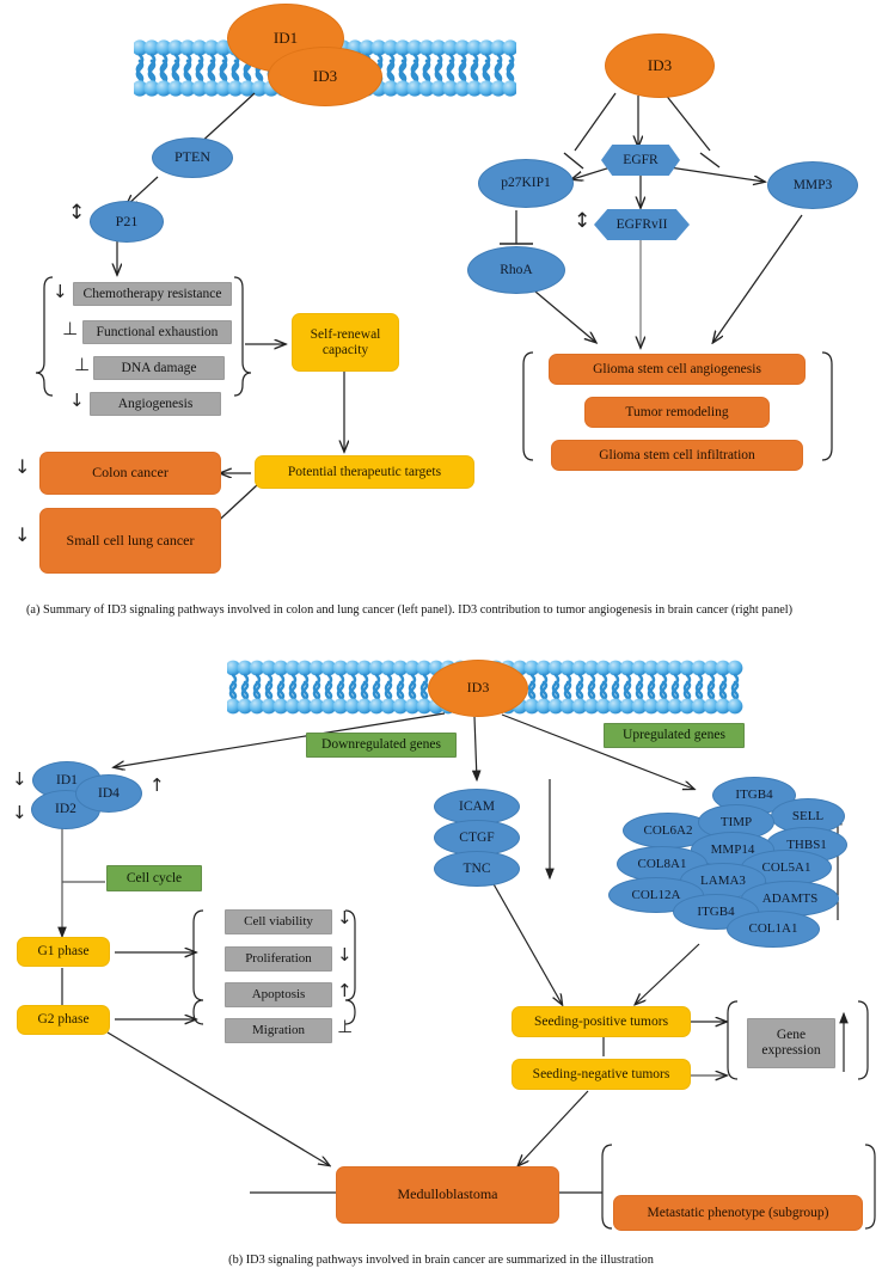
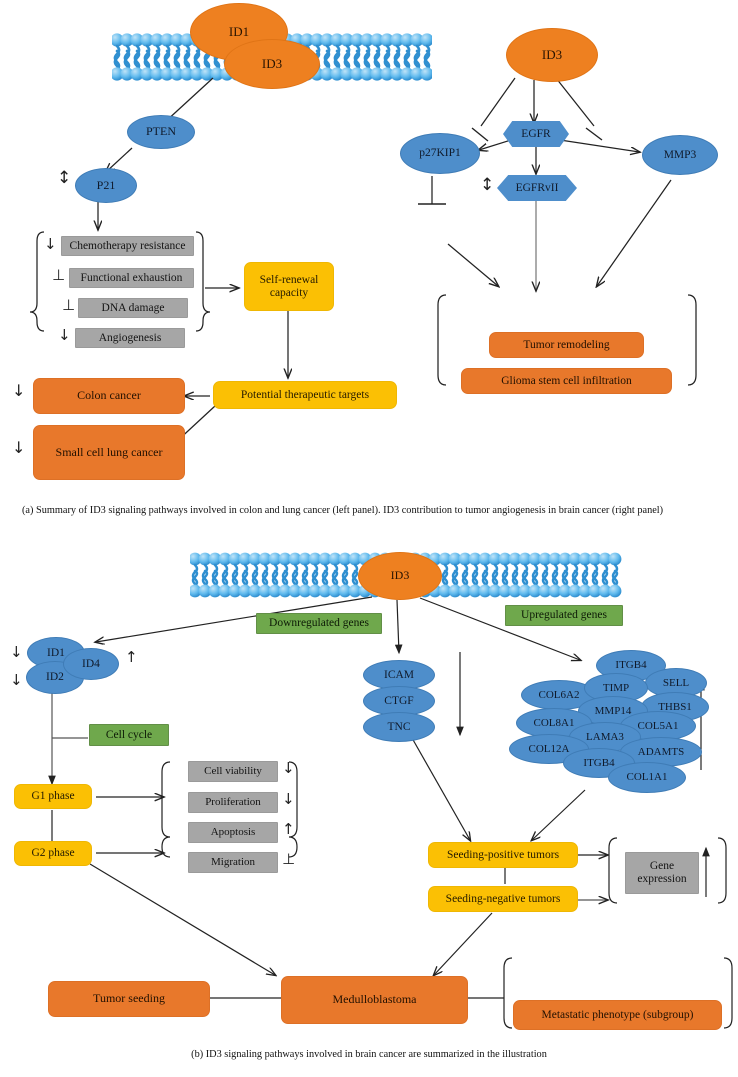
  ID1
  ID3
  ID3
  PTEN
  P21
  ↕
  ↓
  Chemotherapy resistance
  ⊥
  Functional exhaustion
  ⊥
  DNA damage
  ↓
  Angiogenesis
  Self-renewal capacity
  Potential therapeutic targets
  ↓
  Colon cancer
  ↓
  Small cell lung cancer
  p27KIP1
  EGFR
  EGFRvII
  ↕
  MMP3
- RhoA
- Glioma stem cell angiogenesis
  Tumor remodeling
  Glioma stem cell infiltration
  (a) Summary of ID3 signaling pathways involved in colon and lung cancer (left panel). ID3 contribution to tumor angiogenesis in brain cancer (right panel)
  ID3
  Downregulated genes
  Upregulated genes
  Cell cycle
  ↓
  ID1
  ↓
  ID2
  ID4
  ↑
  ICAM
  CTGF
  TNC
  ITGB4
  SELL
  COL6A2
  TIMP
  THBS1
  MMP14
  COL8A1
  COL5A1
  LAMA3
  COL12A
  ADAMTS
  ITGB4
  COL1A1
  G1 phase
  G2 phase
  Cell viability
  ↓
  Proliferation
  ↓
  Apoptosis
  ↑
  Migration
  ⊥
  Seeding-positive tumors
  Seeding-negative tumors
  Gene expression
+ Tumor seeding
  Medulloblastoma
  Metastatic phenotype (subgroup)
  (b) ID3 signaling pathways involved in brain cancer are summarized in the illustration
